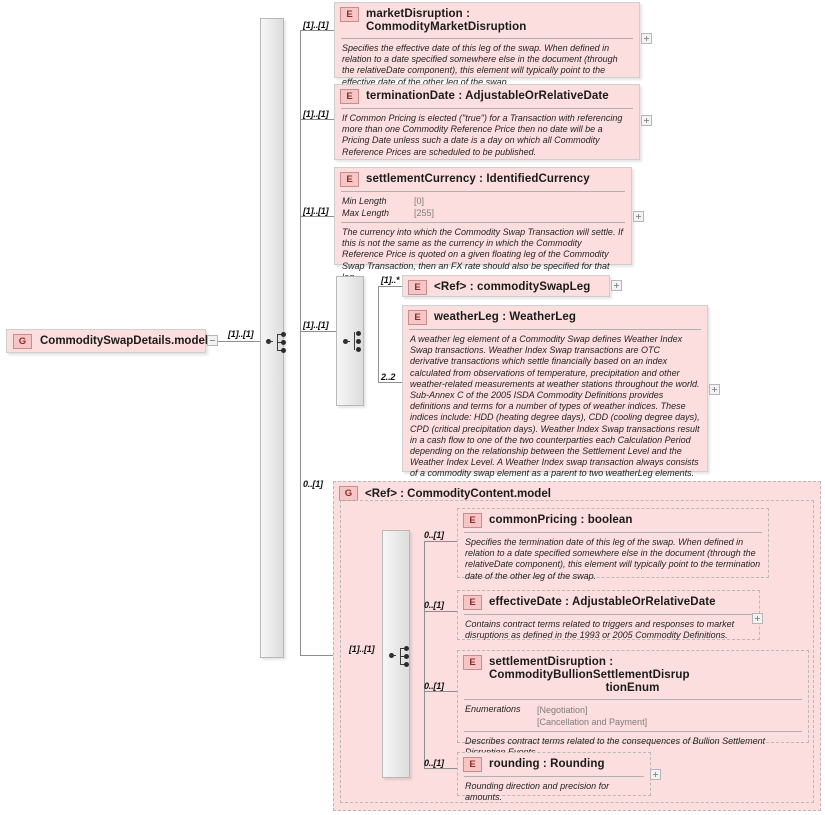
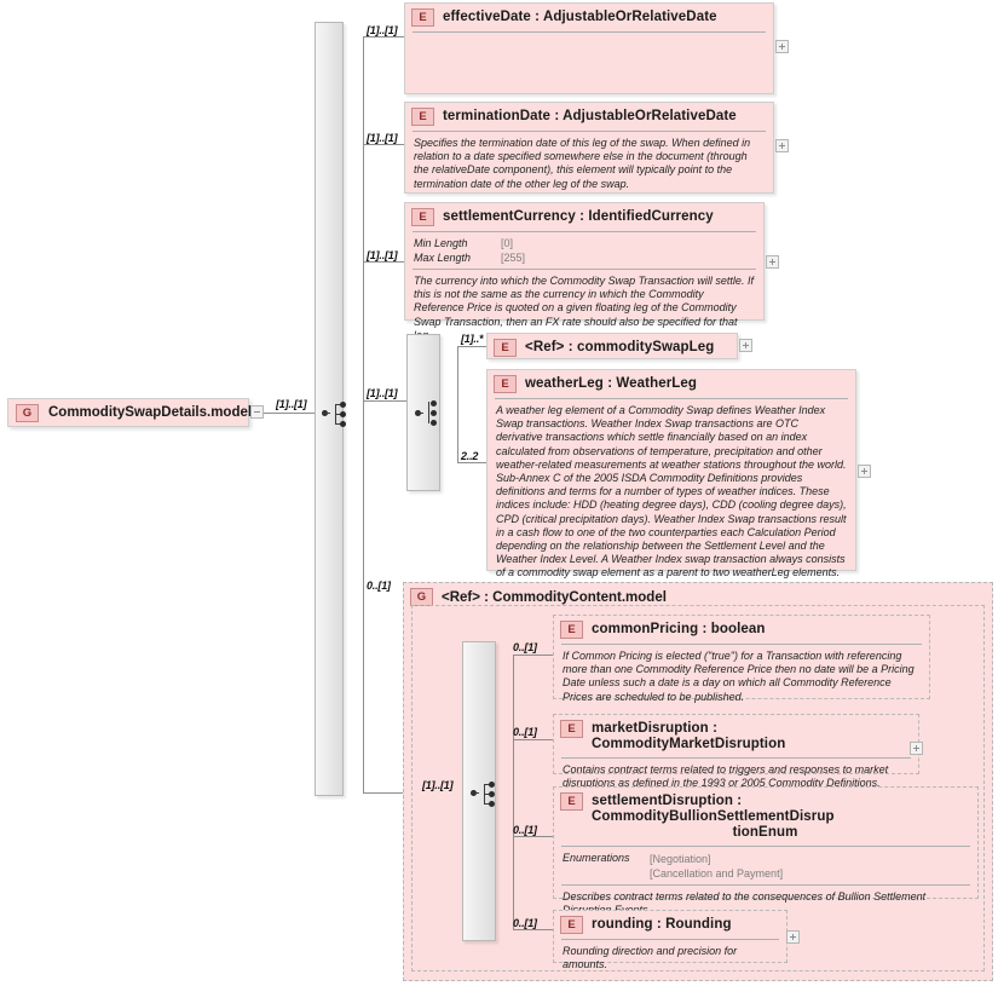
  G
  CommoditySwapDetails.mode
  [1]..[1]
  [1]..[1]
  E
- marketDisruption : CommodityMarketDisruption
+ effectiveDate : AdjustableOrRelativeDate
- Specifies the effective date of this leg of the swap. When defined in relation to a date specified somewhere else in the document (through the relativeDate component), this element will typically point to the effective date of the other leg of the swap.
  [1]..[1]
  E
  terminationDate : AdjustableOrRelativeDate
- If Common Pricing is elected ("true") for a Transaction with referencing more than one Commodity Reference Price then no date will be a Pricing Date unless such a date is a day on which all Commodity Reference Prices are scheduled to be published.
+ Specifies the termination date of this leg of the swap. When defined in relation to a date specified somewhere else in the document (through the relativeDate component), this element will typically point to the termination date of the other leg of the swap.
  [1]..[1]
  E
  settlementCurrency : IdentifiedCurrency
  Min Length
  [0]
  Max Length
  [255]
  The currency into which the Commodity Swap Transaction will settle. If this is not the same as the currency in which the Commodity Reference Price is quoted on a given floating leg of the Commodity Swap Transaction, then an FX rate should also be specified for that
  [1]..[1]
  [1]..*
  E
  <Ref> : commoditySwapLeg
  2..2
  E
  weatherLeg : WeatherLeg
  A weather leg element of a Commodity Swap defines Weather Index Swap transactions. Weather Index Swap transactions are OTC derivative transactions which settle financially based on an index calculated from observations of temperature, precipitation and other weather-related measurements at weather stations throughout the world. Sub-Annex C of the 2005 ISDA Commodity Definitions provides definitions and terms for a number of types of weather indices. These indices include: HDD (heating degree days), CDD (cooling degree days), CPD (critical precipitation days). Weather Index Swap transactions result in a cash flow to one of the two counterparties each Calculation Period depending on the relationship between the Settlement Level and the Weather Index Level. A Weather Index swap transaction always consists of a commodity swap element as a parent to two weatherLeg elements.
  0..[1]
  G
  <Ref> : CommodityContent.model
  [1]..[1]
  0..[1]
  E
  commonPricing : boolean
- Specifies the termination date of this leg of the swap. When defined in relation to a date specified somewhere else in the document (through the relativeDate component), this element will typically point to the termination date of the other leg of the swap.
+ If Common Pricing is elected ("true") for a Transaction with referencing more than one Commodity Reference Price then no date will be a Pricing Date unless such a date is a day on which all Commodity Reference Prices are scheduled to be published.
  0..[1]
  E
- effectiveDate : AdjustableOrRelativeDate
+ marketDisruption : CommodityMarketDisruption
  Contains contract terms related to triggers and responses to market disruptions as defined in the 1993 or 2005 Commodity Definitions.
  0..[1]
  E
  settlementDisruption : CommodityBullionSettlementDisrup
  tionEnum
  Enumerations
  [Negotiation]
  [Cancellation and Payment]
  Describes contract terms related to the consequences of Bullion Settlement
  0..[1]
  E
  rounding : Rounding
  Rounding direction and precision for amounts.
